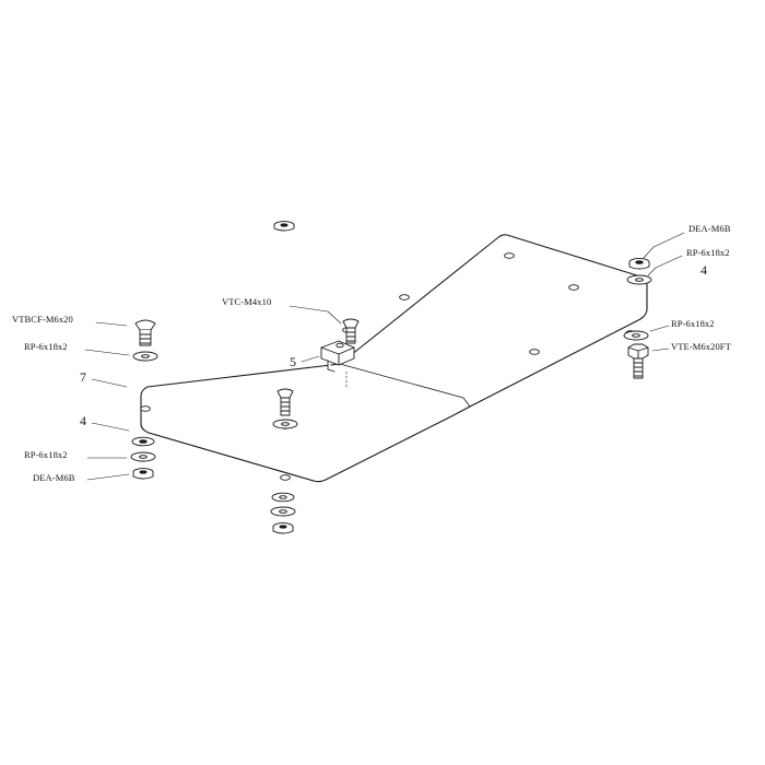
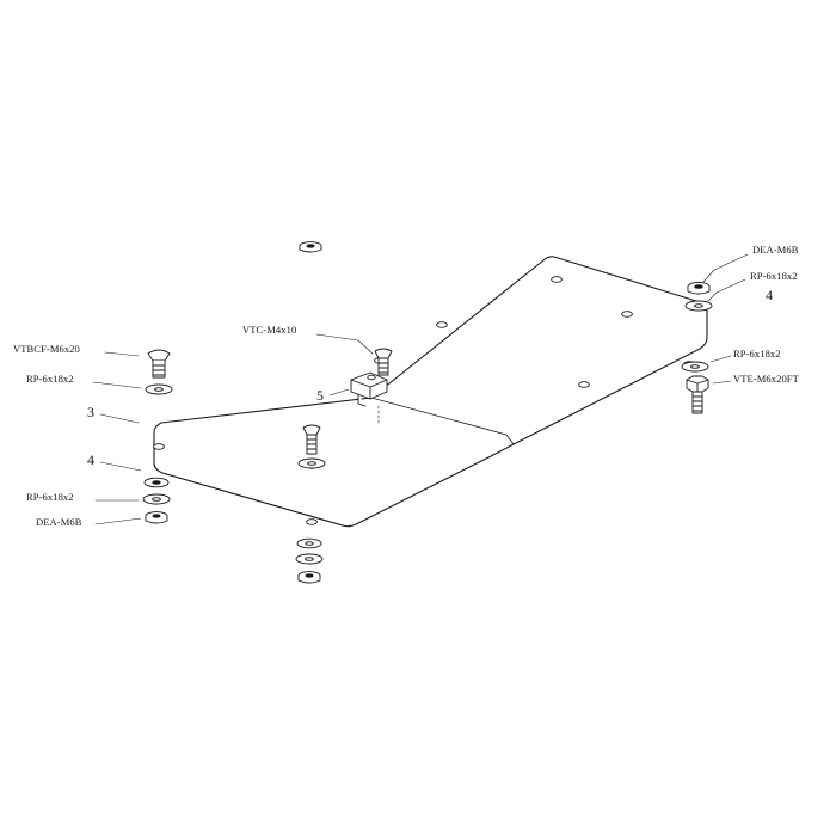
  DEA-M6B
  RP-6x18x2
  RP-6x18x2
  VTE-M6x20FT
  VTC-M4x10
  VTBCF-M6x20
  RP-6x18x2
  RP-6x18x2
  DEA-M6B
  4
- 7
+ 3
  5
  4
